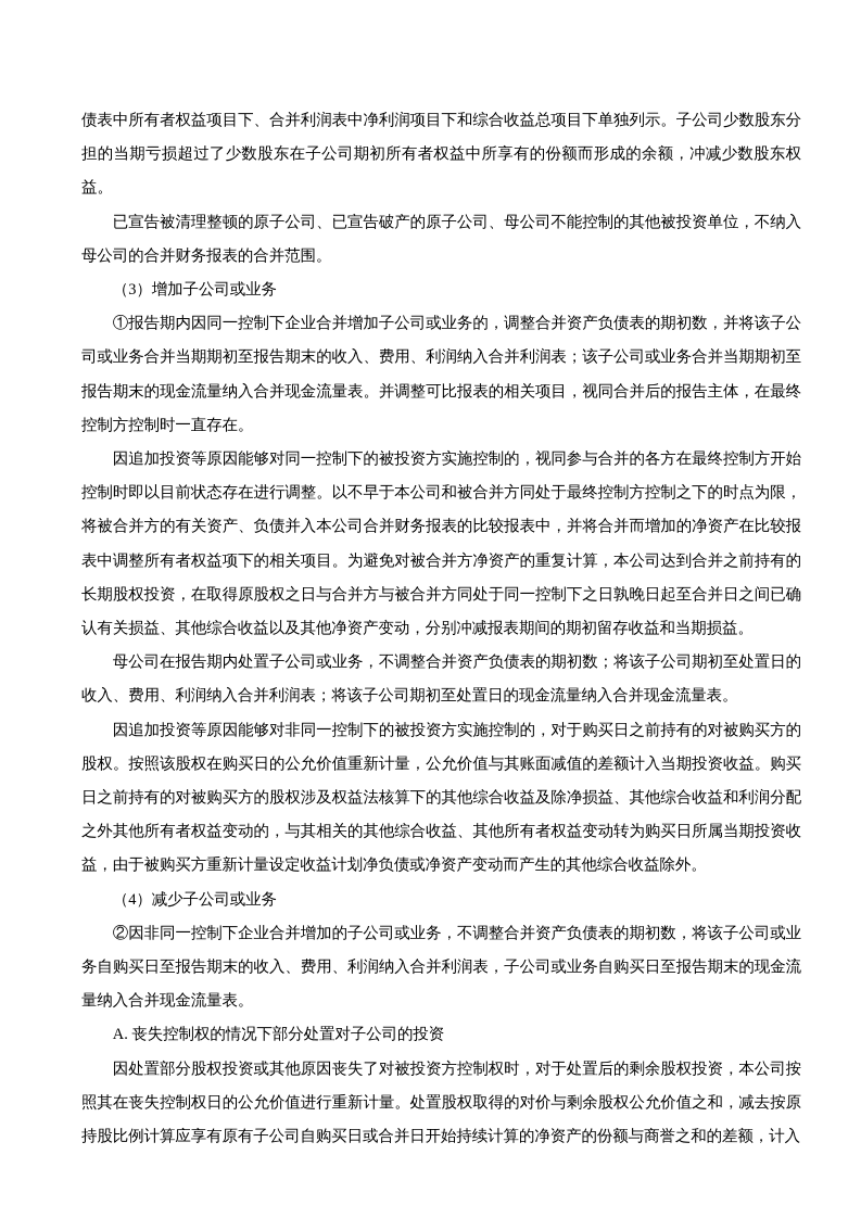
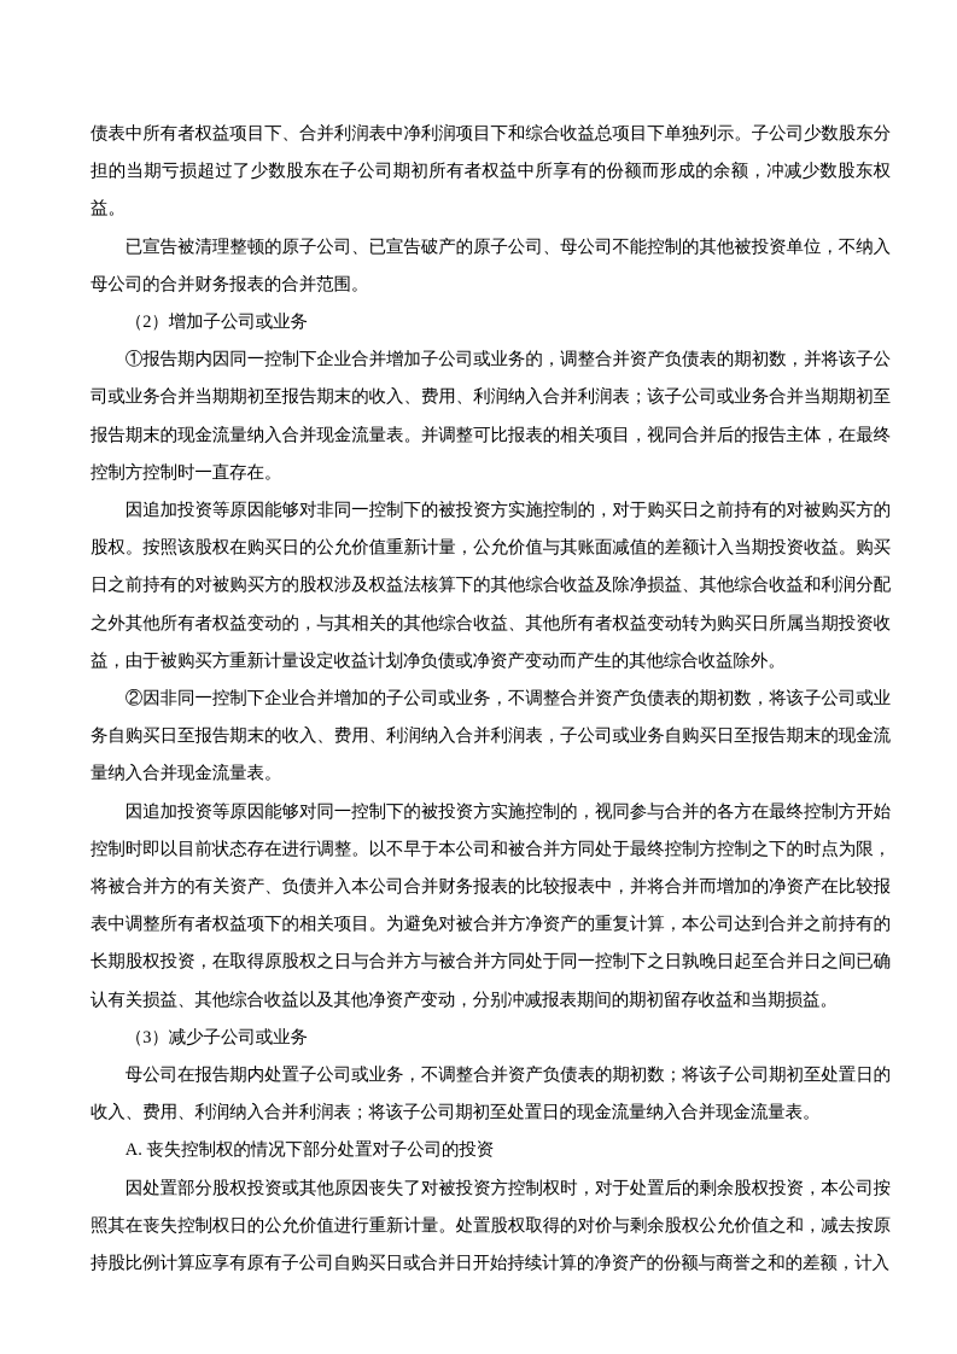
  债表中所有者权益项目下、合并利润表中净利润项目下和综合收益总项目下单独列示。子公司少数股东分担的当期亏损超过了少数股东在子公司期初所有者权益中所享有的份额而形成的余额，冲减少数股东权益。
  已宣告被清理整顿的原子公司、已宣告破产的原子公司、母公司不能控制的其他被投资单位，不纳入母公司的合并财务报表的合并范围。
- （3）增加子公司或业务
+ （2）增加子公司或业务
  ①报告期内因同一控制下企业合并增加子公司或业务的，调整合并资产负债表的期初数，并将该子公司或业务合并当期期初至报告期末的收入、费用、利润纳入合并利润表；该子公司或业务合并当期期初至报告期末的现金流量纳入合并现金流量表。并调整可比报表的相关项目，视同合并后的报告主体，在最终控制方控制时一直存在。
- 因追加投资等原因能够对同一控制下的被投资方实施控制的，视同参与合并的各方在最终控制方开始控制时即以目前状态存在进行调整。以不早于本公司和被合并方同处于最终控制方控制之下的时点为限，将被合并方的有关资产、负债并入本公司合并财务报表的比较报表中，并将合并而增加的净资产在比较报表中调整所有者权益项下的相关项目。为避免对被合并方净资产的重复计算，本公司达到合并之前持有的长期股权投资，在取得原股权之日与合并方与被合并方同处于同一控制下之日孰晚日起至合并日之间已确认有关损益、其他综合收益以及其他净资产变动，分别冲减报表期间的期初留存收益和当期损益。
+ 因追加投资等原因能够对非同一控制下的被投资方实施控制的，对于购买日之前持有的对被购买方的股权。按照该股权在购买日的公允价值重新计量，公允价值与其账面减值的差额计入当期投资收益。购买日之前持有的对被购买方的股权涉及权益法核算下的其他综合收益及除净损益、其他综合收益和利润分配之外其他所有者权益变动的，与其相关的其他综合收益、其他所有者权益变动转为购买日所属当期投资收益，由于被购买方重新计量设定收益计划净负债或净资产变动而产生的其他综合收益除外。
- 母公司在报告期内处置子公司或业务，不调整合并资产负债表的期初数；将该子公司期初至处置日的收入、费用、利润纳入合并利润表；将该子公司期初至处置日的现金流量纳入合并现金流量表。
+ ②因非同一控制下企业合并增加的子公司或业务，不调整合并资产负债表的期初数，将该子公司或业务自购买日至报告期末的收入、费用、利润纳入合并利润表，子公司或业务自购买日至报告期末的现金流量纳入合并现金流量表。
- 因追加投资等原因能够对非同一控制下的被投资方实施控制的，对于购买日之前持有的对被购买方的股权。按照该股权在购买日的公允价值重新计量，公允价值与其账面减值的差额计入当期投资收益。购买日之前持有的对被购买方的股权涉及权益法核算下的其他综合收益及除净损益、其他综合收益和利润分配之外其他所有者权益变动的，与其相关的其他综合收益、其他所有者权益变动转为购买日所属当期投资收益，由于被购买方重新计量设定收益计划净负债或净资产变动而产生的其他综合收益除外。
+ 因追加投资等原因能够对同一控制下的被投资方实施控制的，视同参与合并的各方在最终控制方开始控制时即以目前状态存在进行调整。以不早于本公司和被合并方同处于最终控制方控制之下的时点为限，将被合并方的有关资产、负债并入本公司合并财务报表的比较报表中，并将合并而增加的净资产在比较报表中调整所有者权益项下的相关项目。为避免对被合并方净资产的重复计算，本公司达到合并之前持有的长期股权投资，在取得原股权之日与合并方与被合并方同处于同一控制下之日孰晚日起至合并日之间已确认有关损益、其他综合收益以及其他净资产变动，分别冲减报表期间的期初留存收益和当期损益。
- （4）减少子公司或业务
+ （3）减少子公司或业务
- ②因非同一控制下企业合并增加的子公司或业务，不调整合并资产负债表的期初数，将该子公司或业务自购买日至报告期末的收入、费用、利润纳入合并利润表，子公司或业务自购买日至报告期末的现金流量纳入合并现金流量表。
+ 母公司在报告期内处置子公司或业务，不调整合并资产负债表的期初数；将该子公司期初至处置日的收入、费用、利润纳入合并利润表；将该子公司期初至处置日的现金流量纳入合并现金流量表。
  A. 丧失控制权的情况下部分处置对子公司的投资
  因处置部分股权投资或其他原因丧失了对被投资方控制权时，对于处置后的剩余股权投资，本公司按照其在丧失控制权日的公允价值进行重新计量。处置股权取得的对价与剩余股权公允价值之和，减去按原持股比例计算应享有原有子公司自购买日或合并日开始持续计算的净资产的份额与商誉之和的差额，计入
